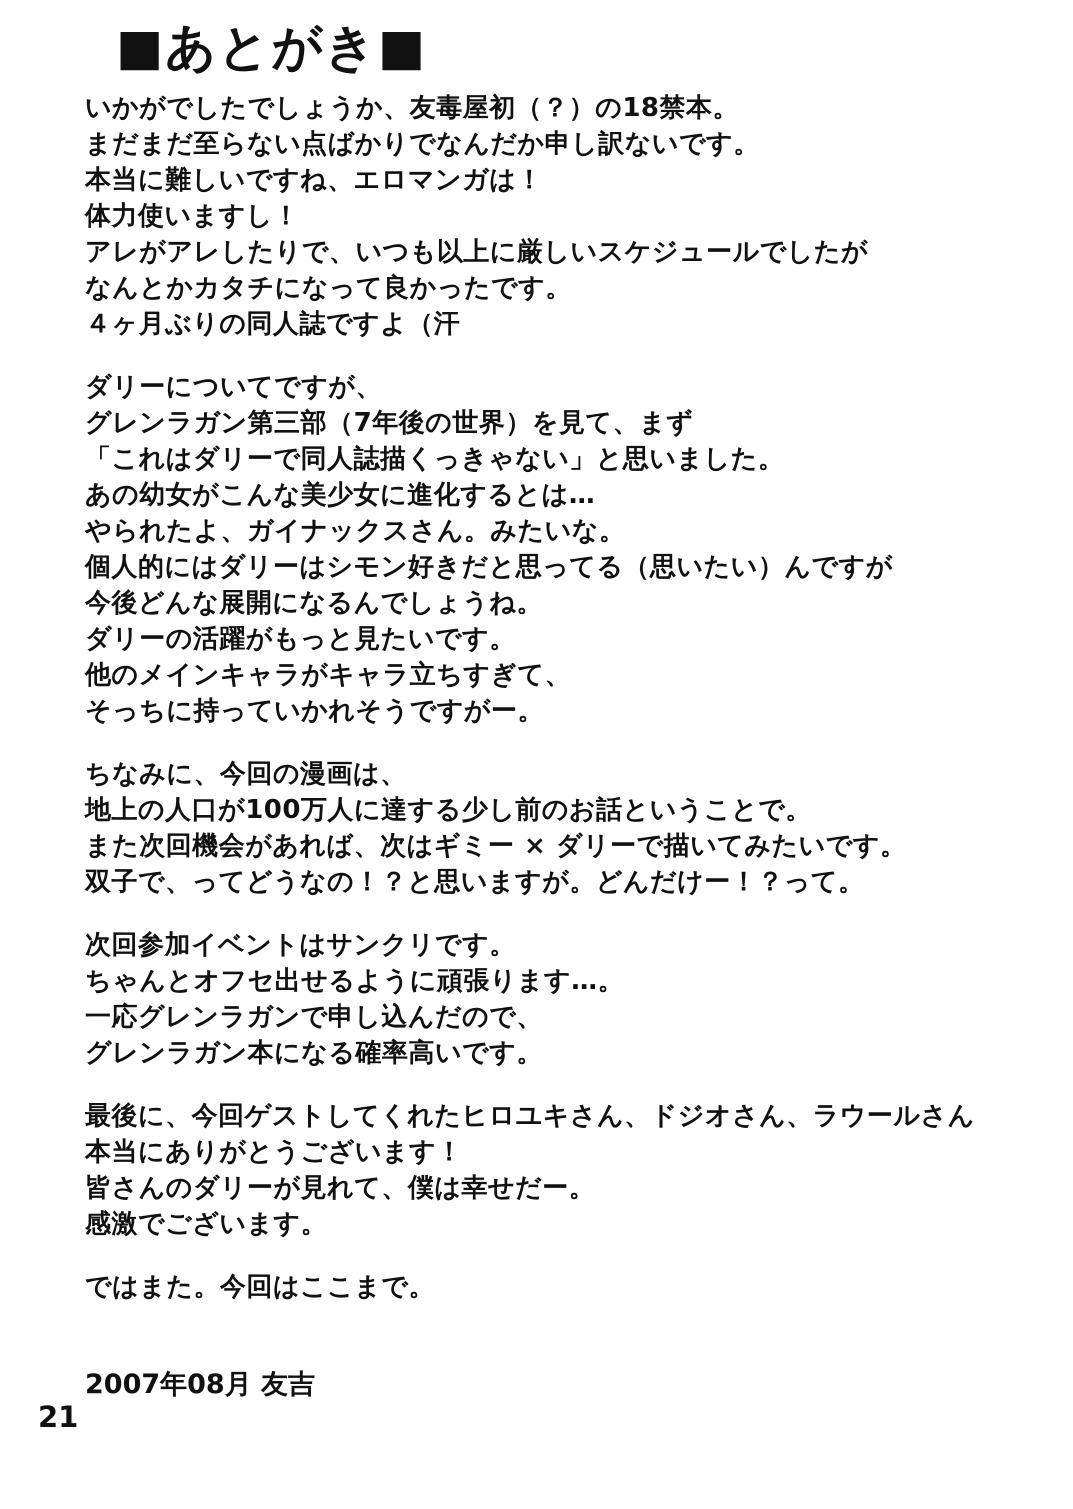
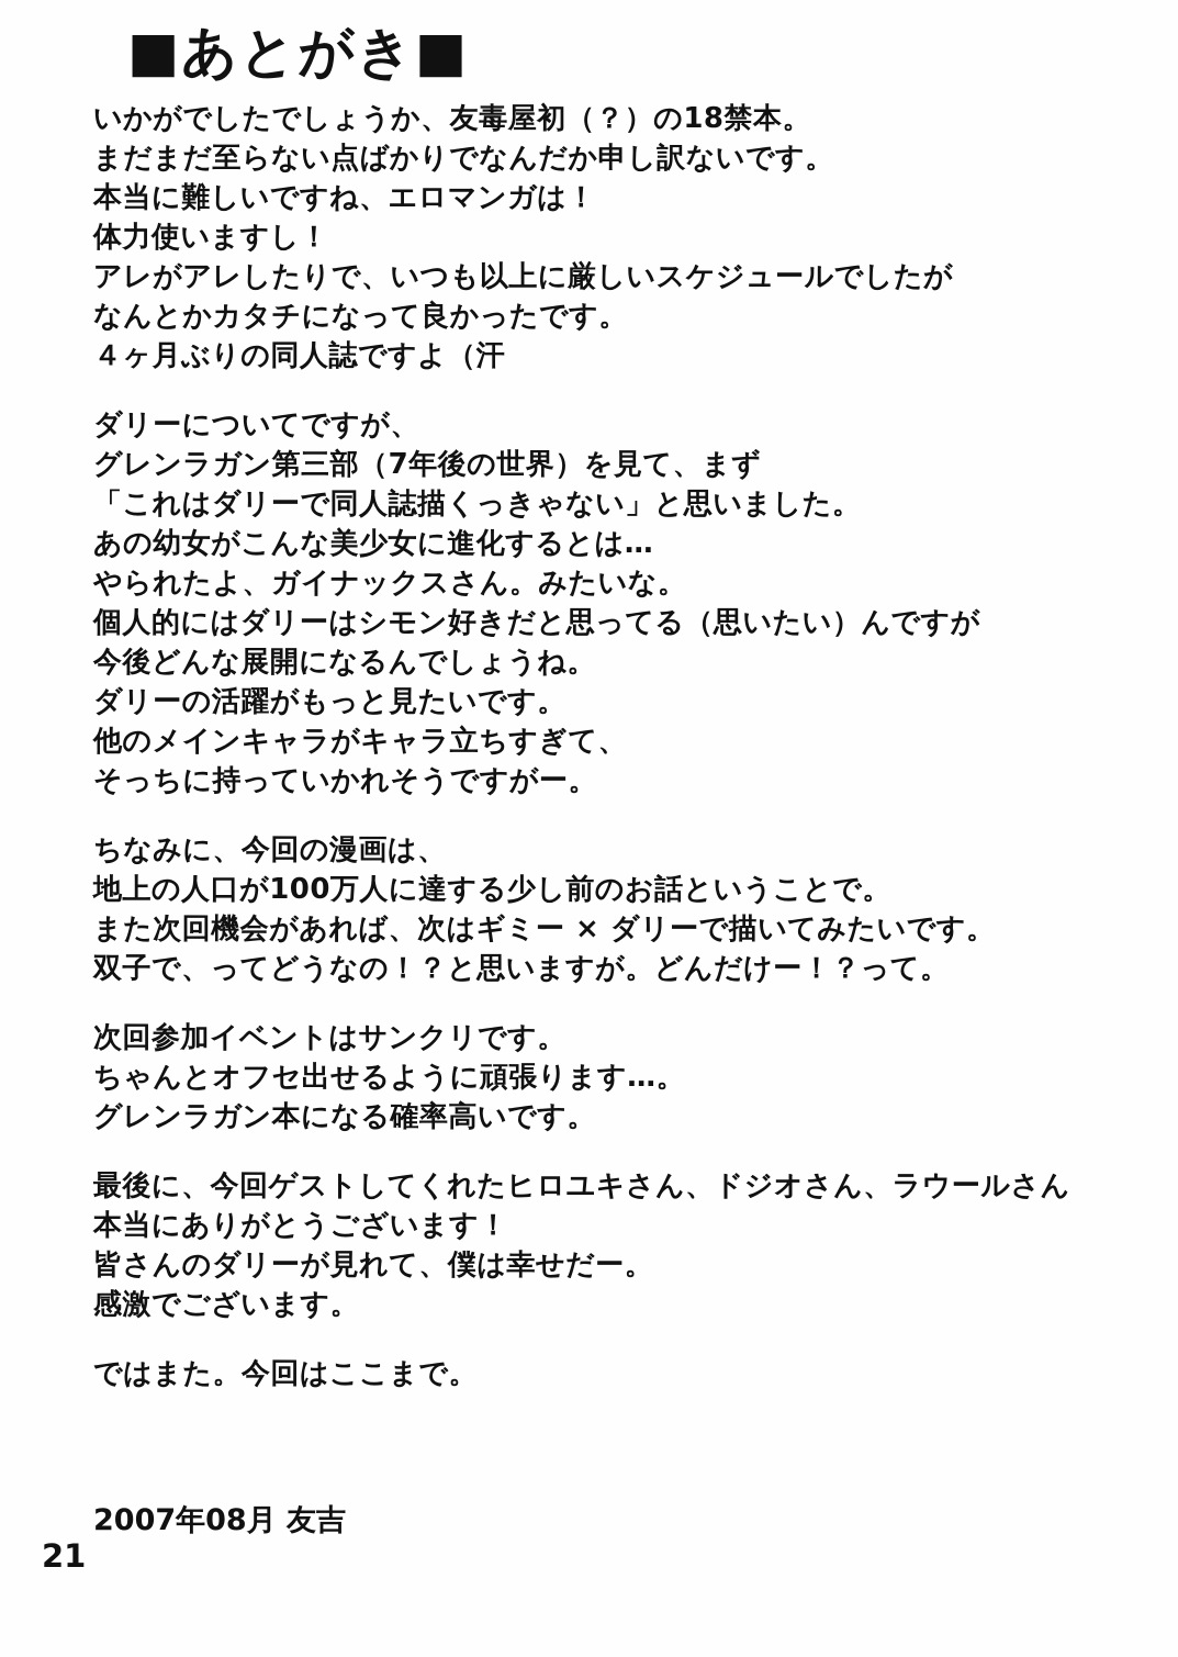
  ■あとがき■
  いかがでしたでしょうか、友毒屋初（？）の18禁本。
  まだまだ至らない点ばかりでなんだか申し訳ないです。
  本当に難しいですね、エロマンガは！
  体力使いますし！
  アレがアレしたりで、いつも以上に厳しいスケジュールでしたが
  なんとかカタチになって良かったです。
  ４ヶ月ぶりの同人誌ですよ（汗
  ダリーについてですが、
  グレンラガン第三部（7年後の世界）を見て、まず
  「これはダリーで同人誌描くっきゃない」と思いました。
  あの幼女がこんな美少女に進化するとは…
  やられたよ、ガイナックスさん。みたいな。
  個人的にはダリーはシモン好きだと思ってる（思いたい）んですが
  今後どんな展開になるんでしょうね。
  ダリーの活躍がもっと見たいです。
  他のメインキャラがキャラ立ちすぎて、
  そっちに持っていかれそうですがー。
  ちなみに、今回の漫画は、
  地上の人口が100万人に達する少し前のお話ということで。
  また次回機会があれば、次はギミー × ダリーで描いてみたいです。
  双子で、ってどうなの！？と思いますが。どんだけー！？って。
  次回参加イベントはサンクリです。
  ちゃんとオフセ出せるように頑張ります…。
- 一応グレンラガンで申し込んだので、
  グレンラガン本になる確率高いです。
  最後に、今回ゲストしてくれたヒロユキさん、ドジオさん、ラウールさん
  本当にありがとうございます！
  皆さんのダリーが見れて、僕は幸せだー。
  感激でございます。
  ではまた。今回はここまで。
  2007年08月 友吉
  21
